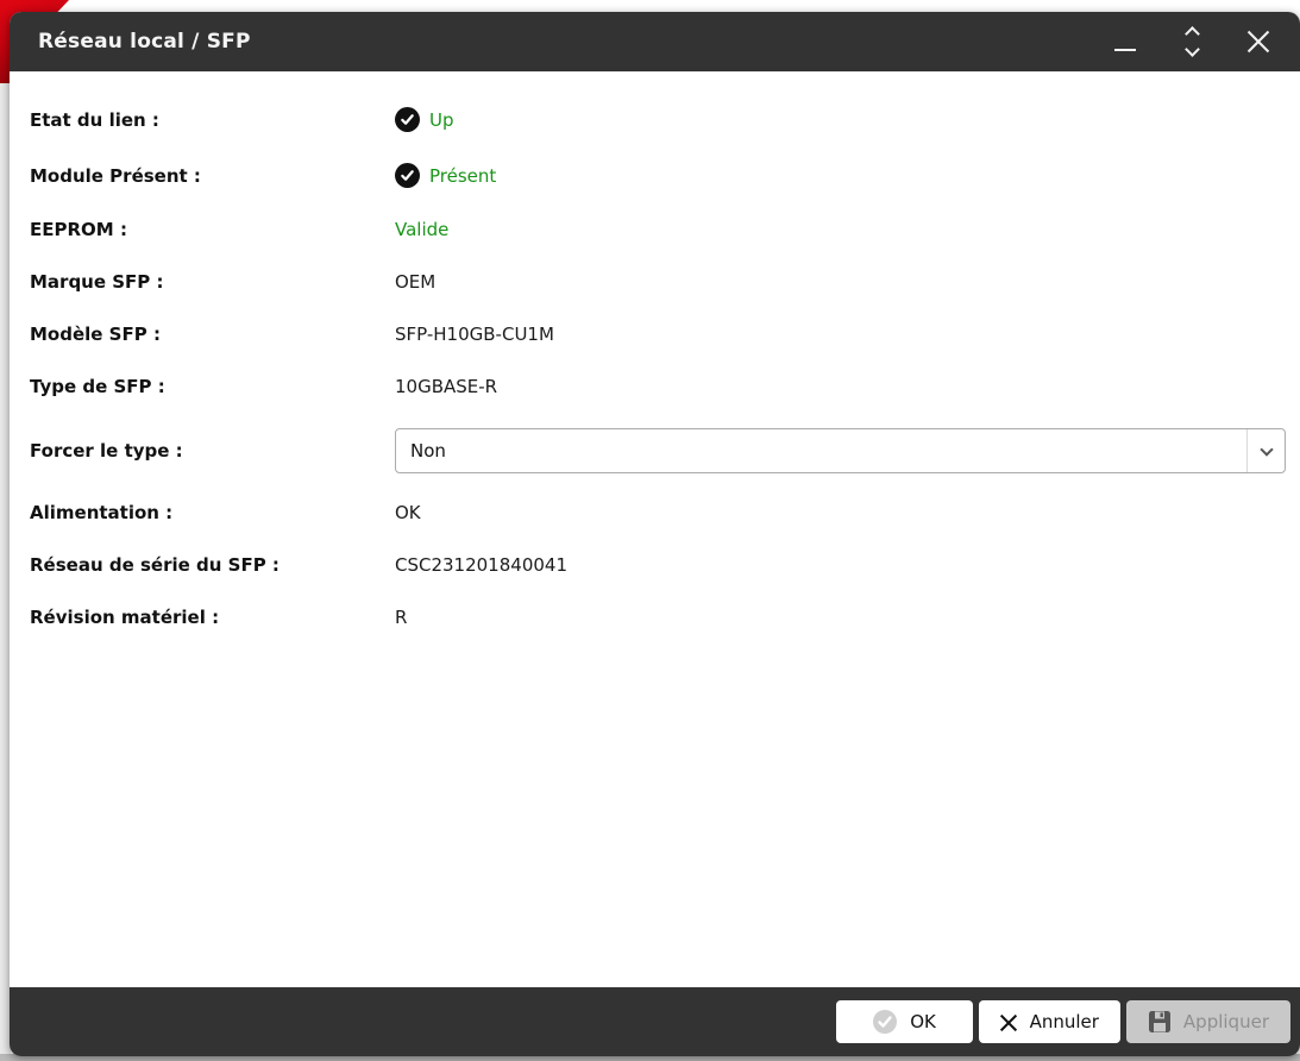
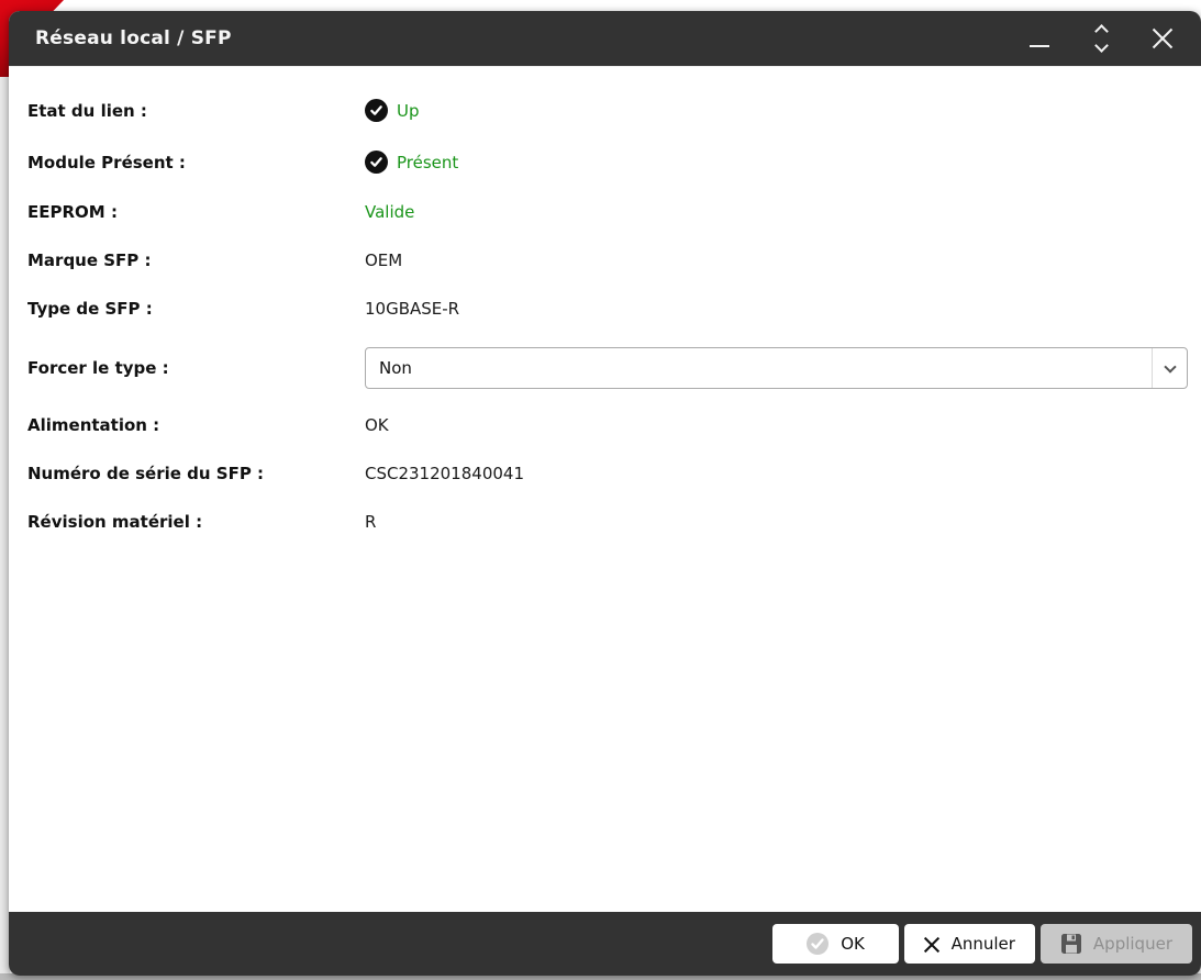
  Réseau local / SFP
  Etat du lien :
  Up
  Module Présent :
  Présent
  EEPROM :
  Valide
  Marque SFP :
  OEM
- Modèle SFP :
- SFP-H10GB-CU1M
  Type de SFP :
  10GBASE-R
  Forcer le type :
  Non
  Alimentation :
  OK
- Réseau de série du SFP :
+ Numéro de série du SFP :
  CSC231201840041
  Révision matériel :
  R
  OK
  Annuler
  Appliquer
